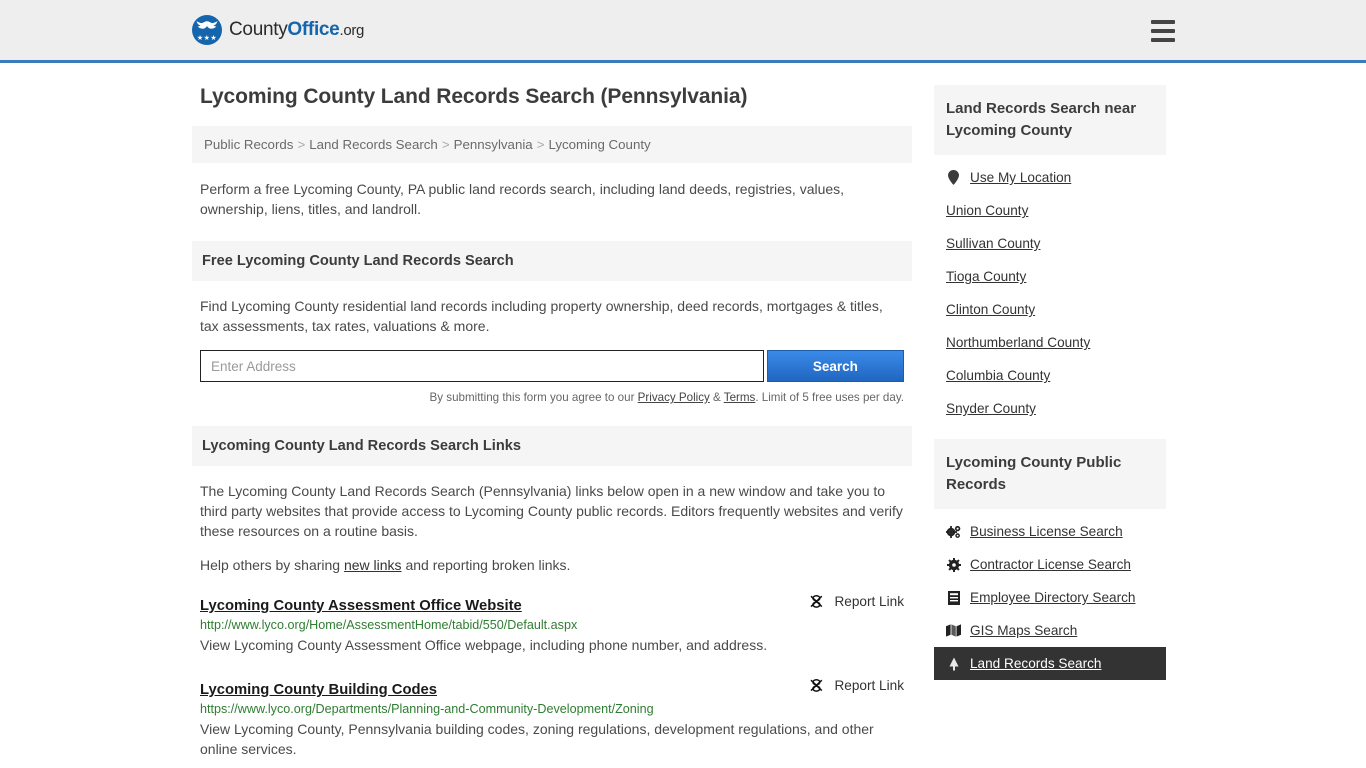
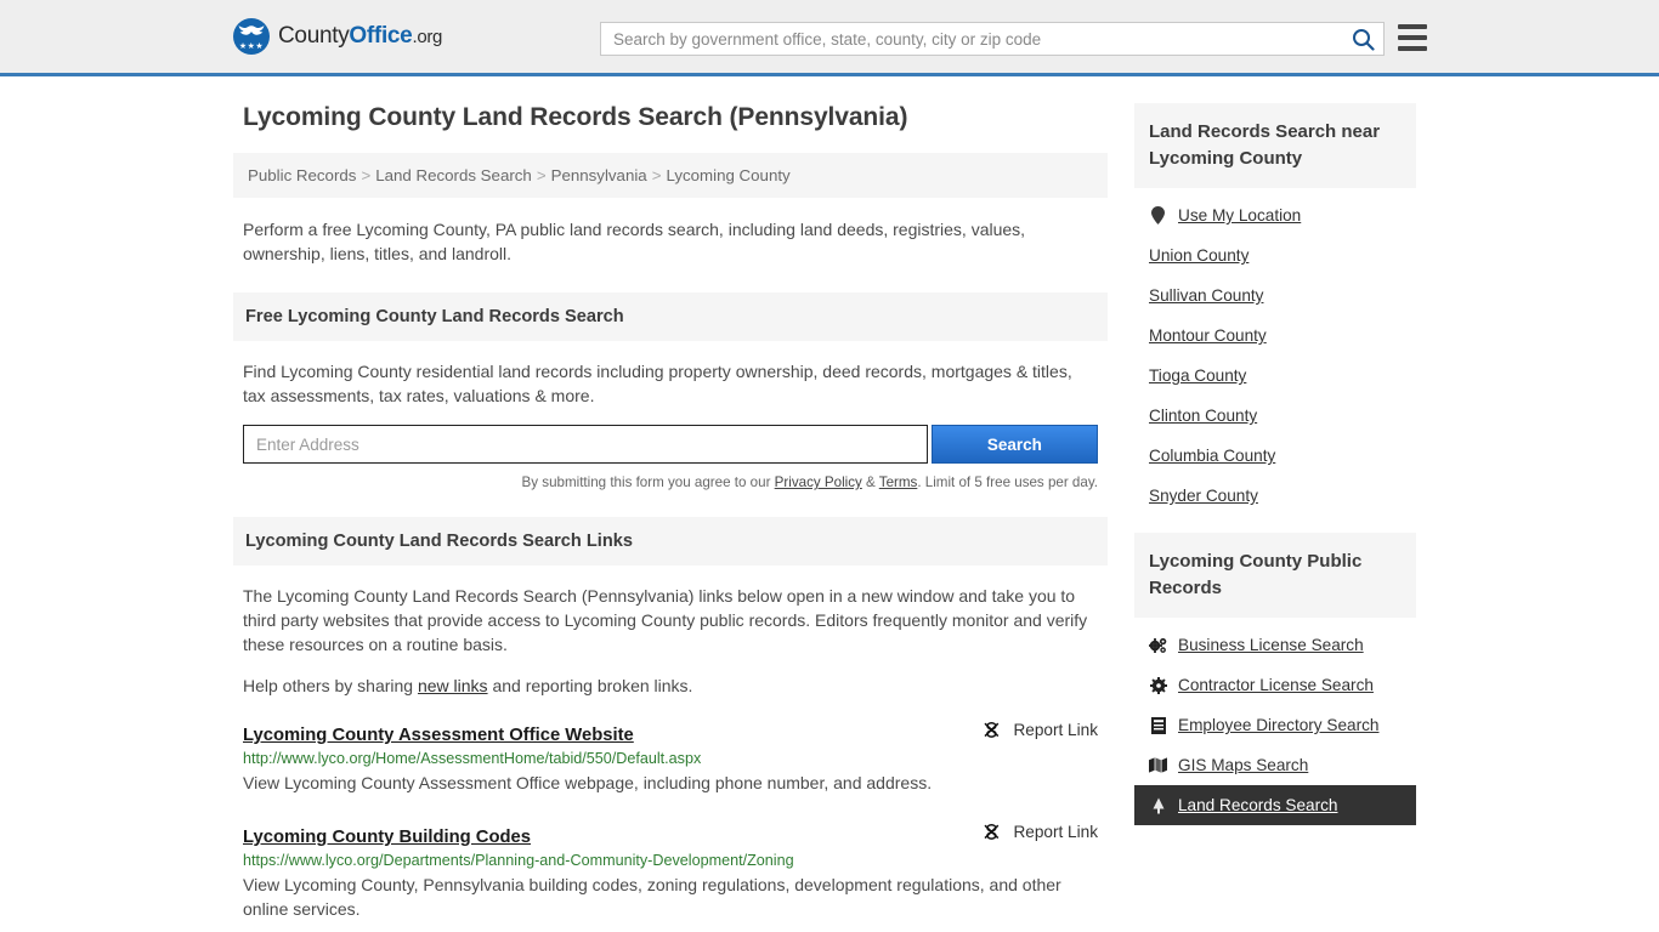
  CountyOffice.org
+ Search by government office, state, county, city or zip code
  Lycoming County Land Records Search (Pennsylvania)
  Public Records > Land Records Search > Pennsylvania > Lycoming County
  Perform a free Lycoming County, PA public land records search, including land deeds, registries, values, ownership, liens, titles, and landroll.
  Free Lycoming County Land Records Search
  Find Lycoming County residential land records including property ownership, deed records, mortgages & titles, tax assessments, tax rates, valuations & more.
  Enter Address
  Search
  By submitting this form you agree to our Privacy Policy & Terms. Limit of 5 free uses per day.
  Lycoming County Land Records Search Links
- The Lycoming County Land Records Search (Pennsylvania) links below open in a new window and take you to third party websites that provide access to Lycoming County public records. Editors frequently websites and verify these resources on a routine basis.
+ The Lycoming County Land Records Search (Pennsylvania) links below open in a new window and take you to third party websites that provide access to Lycoming County public records. Editors frequently monitor and verify these resources on a routine basis.
  Help others by sharing new links and reporting broken links.
  Lycoming County Assessment Office Website
  Report Link
  http://www.lyco.org/Home/AssessmentHome/tabid/550/Default.aspx
  View Lycoming County Assessment Office webpage, including phone number, and address.
  Lycoming County Building Codes
  Report Link
  https://www.lyco.org/Departments/Planning-and-Community-Development/Zoning
  View Lycoming County, Pennsylvania building codes, zoning regulations, development regulations, and other online services.
  Land Records Search near Lycoming County
  Use My Location
  Union County
  Sullivan County
+ Montour County
  Tioga County
  Clinton County
- Northumberland County
  Columbia County
  Snyder County
  Lycoming County Public Records
  Business License Search
  Contractor License Search
  Employee Directory Search
  GIS Maps Search
  Land Records Search
